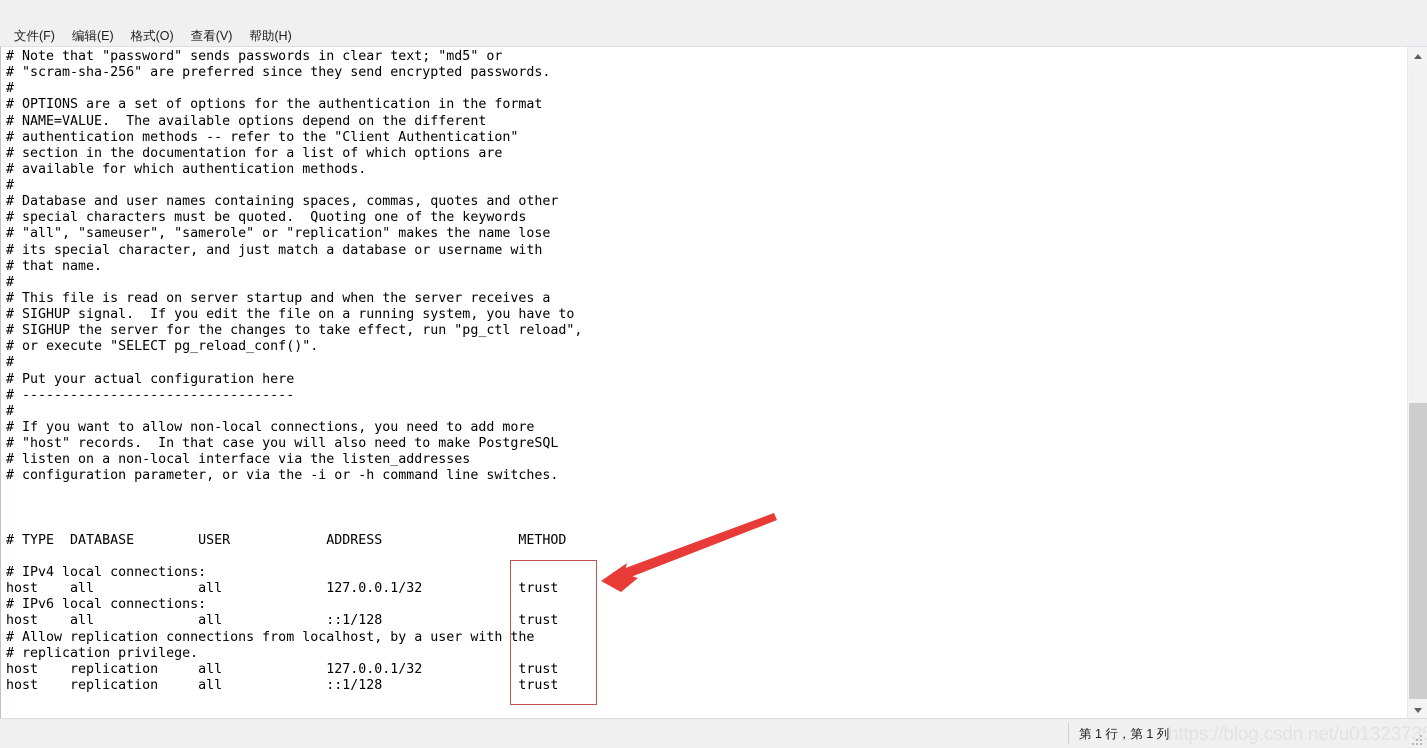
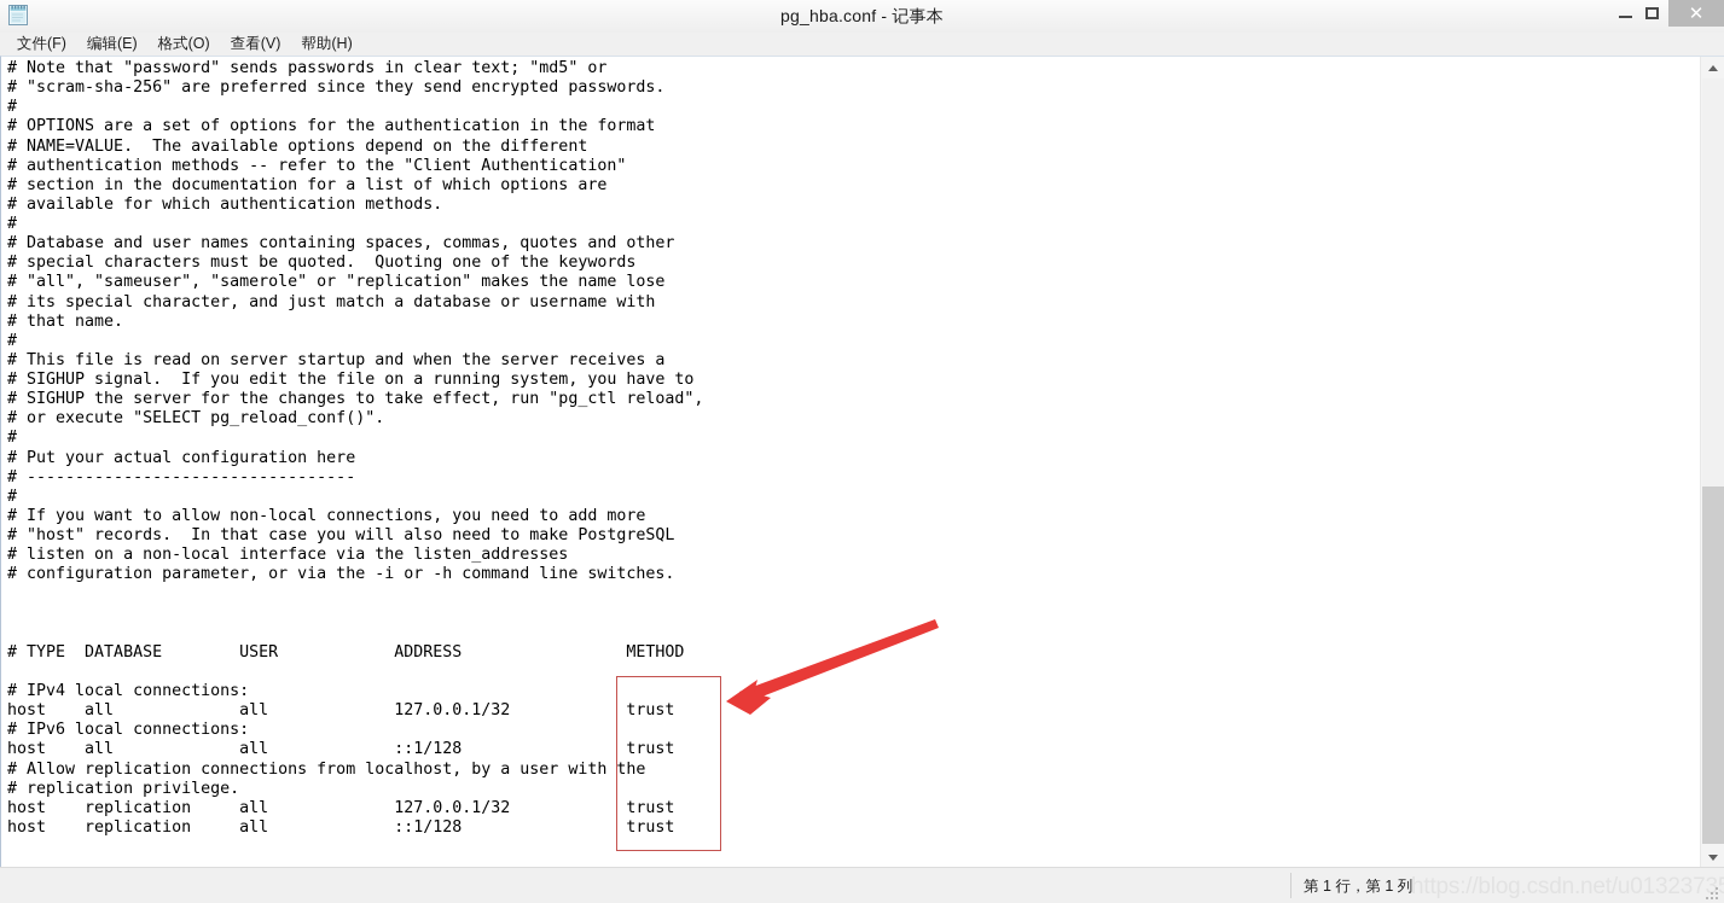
+ pg_hba.conf - 记事本
+ ✕
  文件(F)
  编辑(E)
  格式(O)
  查看(V)
  帮助(H)
  # Note that "password" sends passwords in clear text; "md5" or
  # "scram-sha-256" are preferred since they send encrypted passwords.
  #
  # OPTIONS are a set of options for the authentication in the format
  # NAME=VALUE. The available options depend on the different
  # authentication methods -- refer to the "Client Authentication"
  # section in the documentation for a list of which options are
  # available for which authentication methods.
  #
  # Database and user names containing spaces, commas, quotes and other
  # special characters must be quoted. Quoting one of the keywords
  # "all", "sameuser", "samerole" or "replication" makes the name lose
  # its special character, and just match a database or username with
  # that name.
  #
  # This file is read on server startup and when the server receives a
  # SIGHUP signal. If you edit the file on a running system, you have to
  # SIGHUP the server for the changes to take effect, run "pg_ctl reload",
  # or execute "SELECT pg_reload_conf()".
  #
  # Put your actual configuration here
  # ----------------------------------
  #
  # If you want to allow non-local connections, you need to add more
  # "host" records. In that case you will also need to make PostgreSQL
  # listen on a non-local interface via the listen_addresses
  # configuration parameter, or via the -i or -h command line switches.
  # TYPE DATABASE USER ADDRESS METHOD
  # IPv4 local connections:
  host all all 127.0.0.1/32 trust
  # IPv6 local connections:
  host all all ::1/128 trust
  # Allow replication connections from localhost, by a user with the
  # replication privilege.
  host replication all 127.0.0.1/32 trust
  host replication all ::1/128 trust
  第 1 行，第 1 列
  https://blog.csdn.net/u0132373
